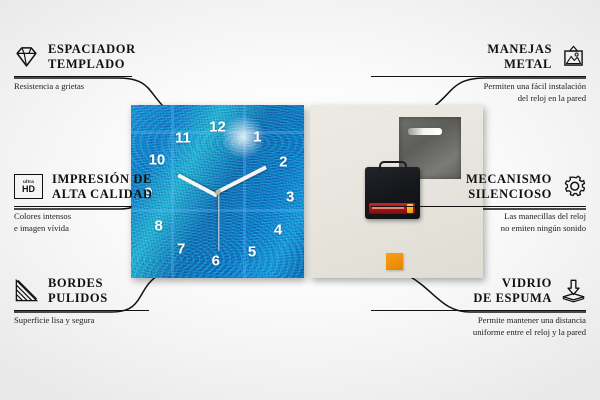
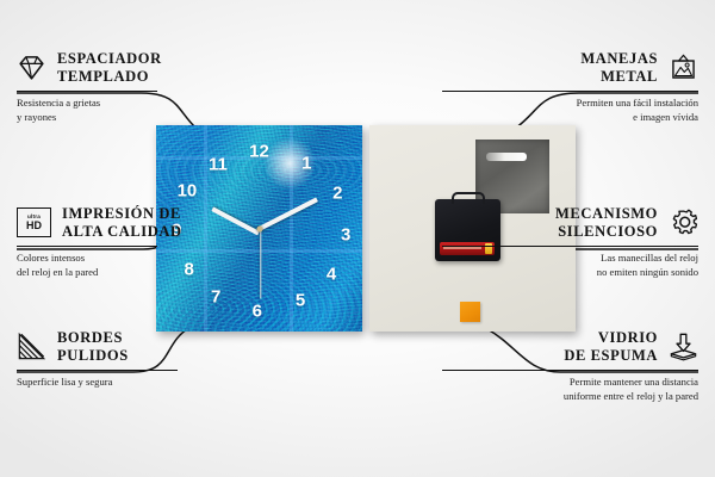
  12
  1
  2
  3
  4
  5
  6
  7
  8
  9
  10
  11
  ESPACIADOR
  TEMPLADO
  Resistencia a grietas
+ y rayones
  HD
  IMPRESIÓN DE
  ALTA CALIDAD
  Colores intensos
- e imagen vívida
+ del reloj en la pared
  BORDES
  PULIDOS
  Superficie lisa y segura
  MANEJAS
  METAL
  Permiten una fácil instalación
- del reloj en la pared
+ e imagen vívida
  MECANISMO
  SILENCIOSO
  Las manecillas del reloj
  no emiten ningún sonido
  VIDRIO
  DE ESPUMA
  Permite mantener una distancia
  uniforme entre el reloj y la pared
